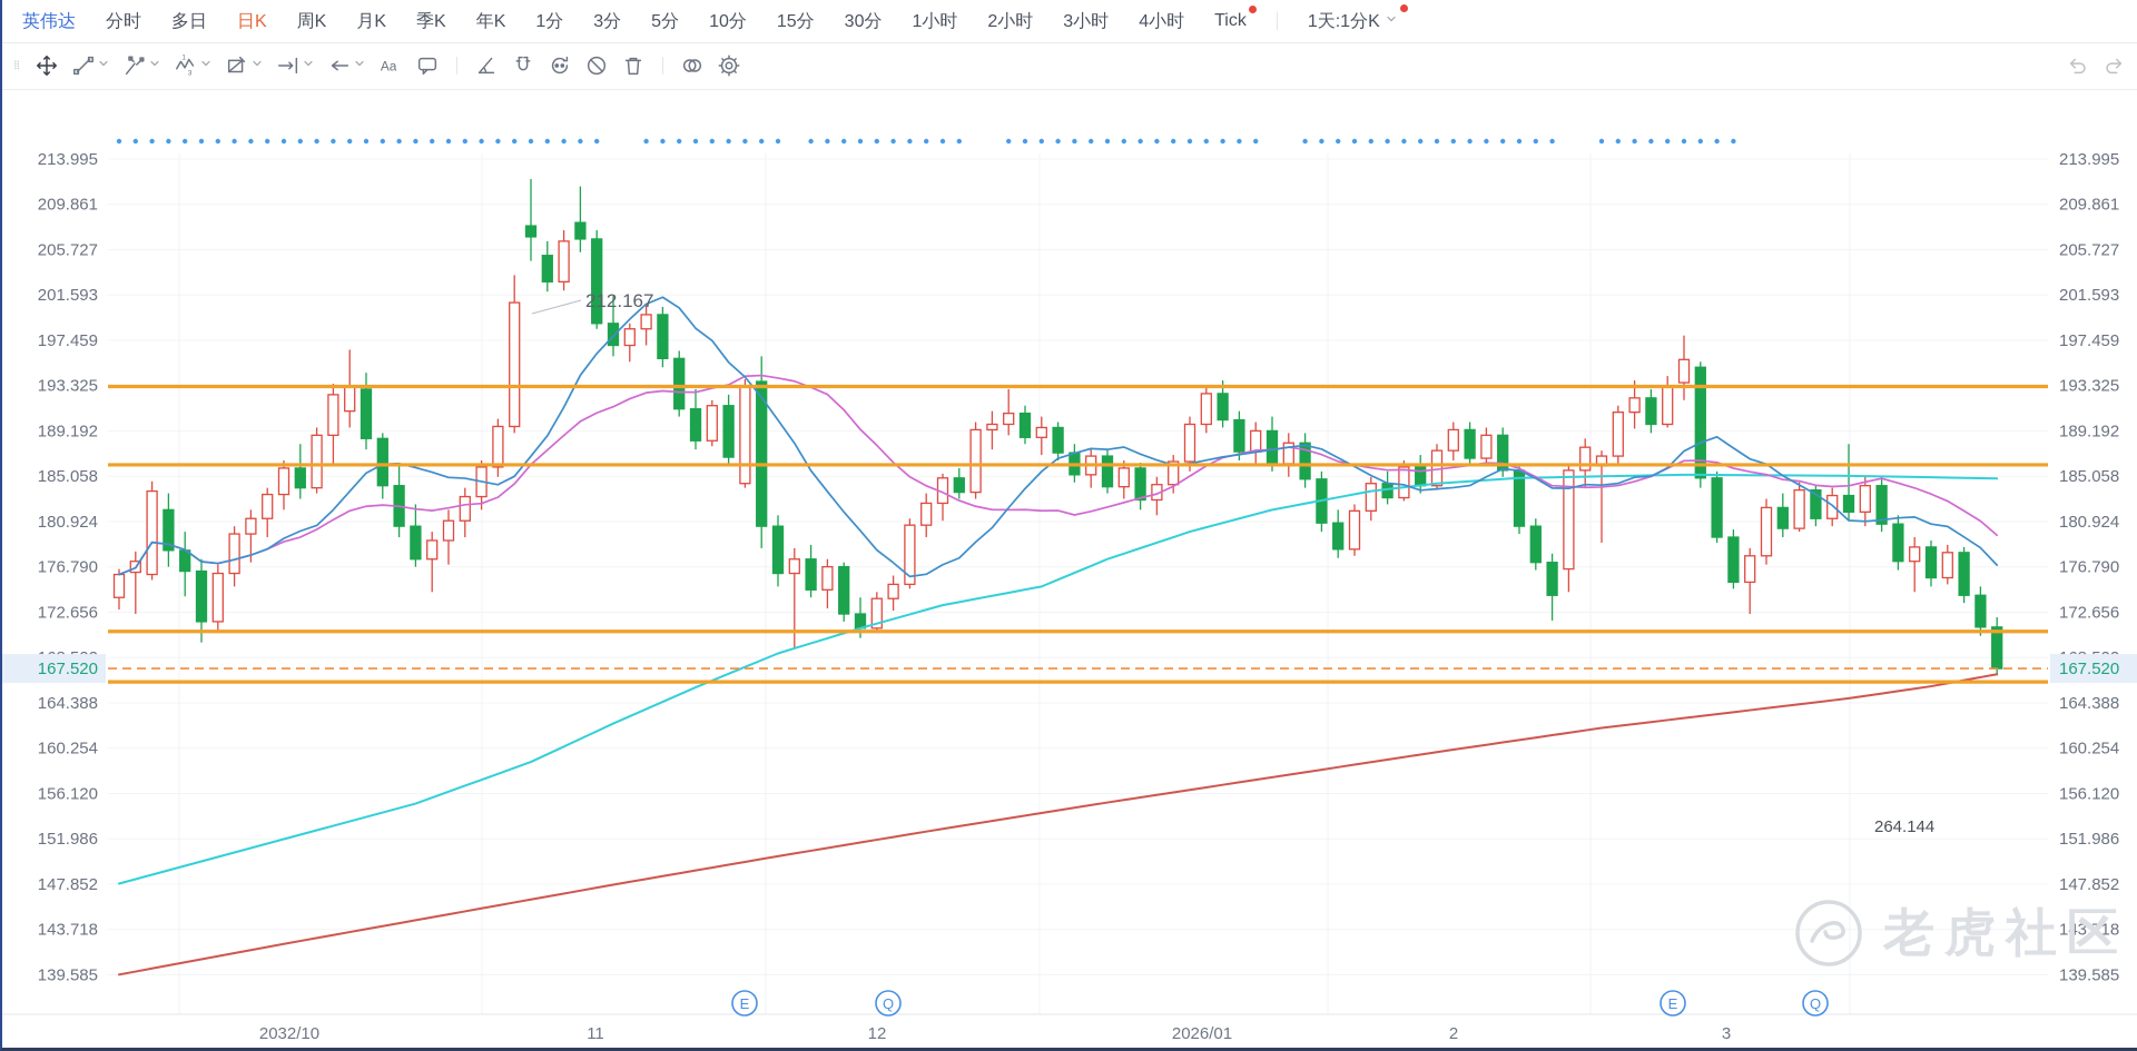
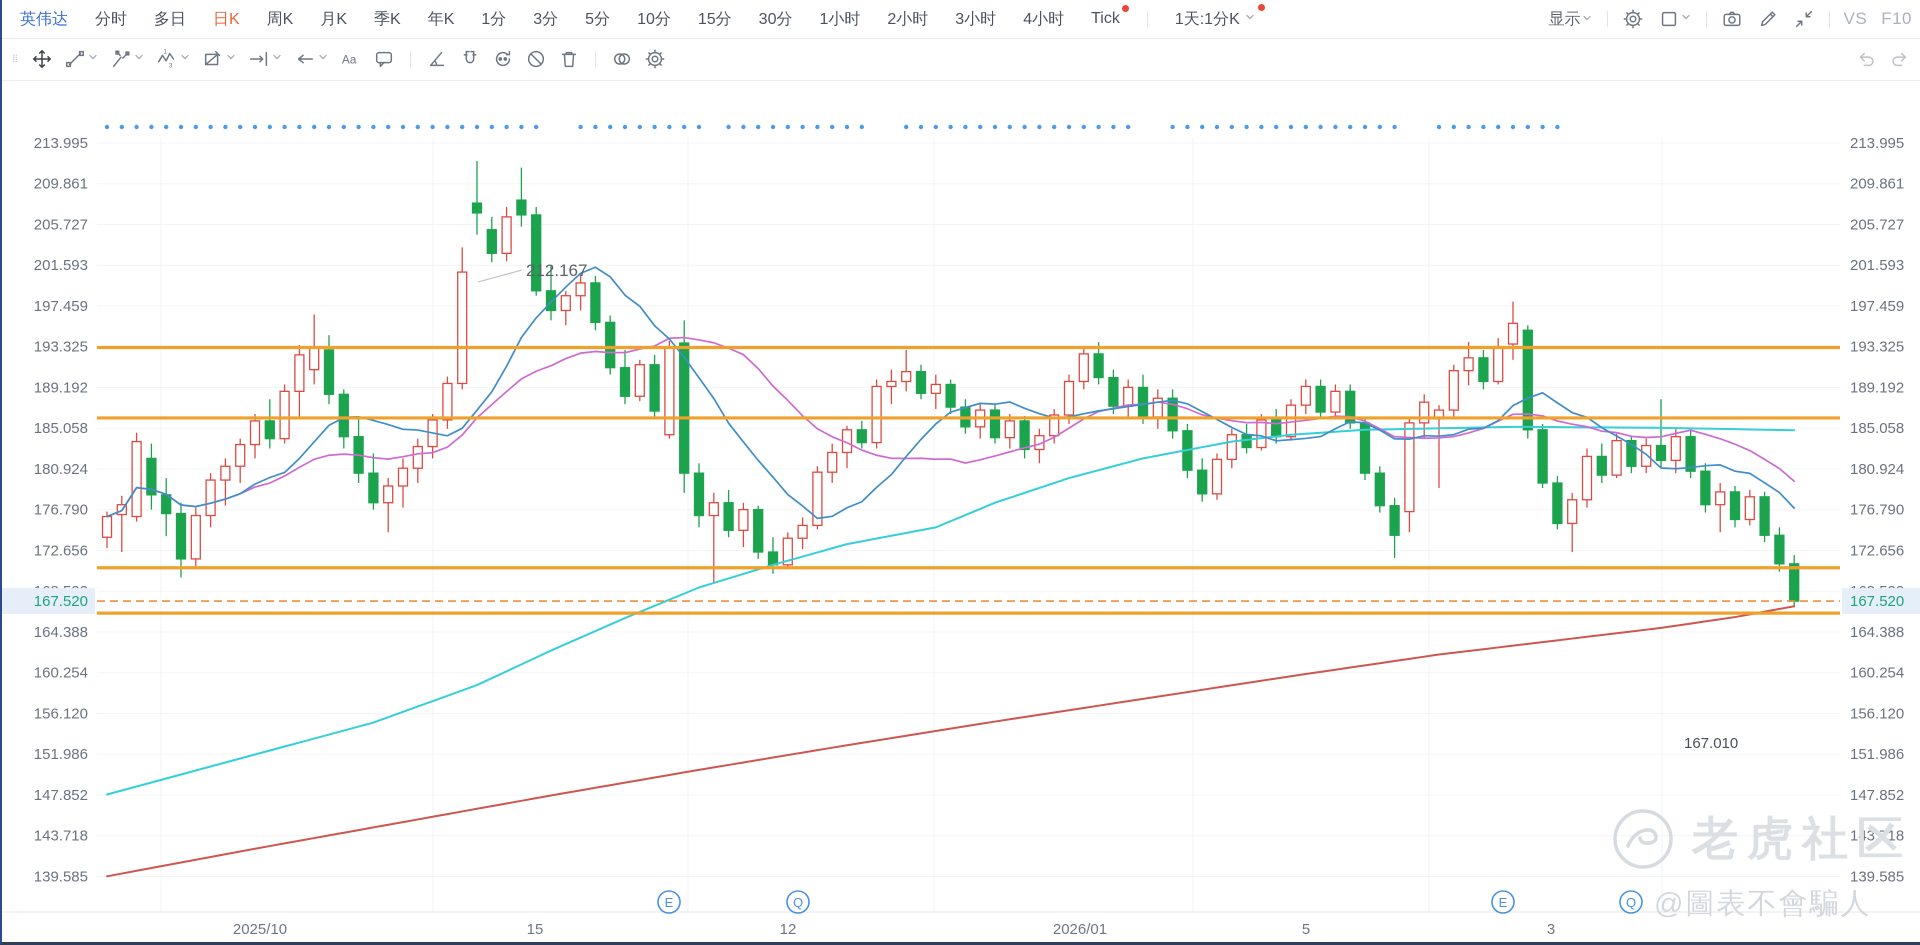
  英伟达
  分时
  多日
  日K
  周K
  月K
  季K
  年K
  1分
  3分
  5分
  10分
  15分
  30分
  1小时
  2小时
  3小时
  4小时
  Tick
  1天:1分K
+ 显示
+ VS
+ F10
  Aa
  212.167
- 264.144
+ 167.010
  213.995
  213.995
  209.861
  209.861
  205.727
  205.727
  201.593
  201.593
  197.459
  197.459
  193.325
  193.325
  189.192
  189.192
  185.058
  185.058
  180.924
  180.924
  176.790
  176.790
  172.656
  172.656
  164.388
  164.388
  160.254
  160.254
  156.120
  156.120
  151.986
  151.986
  147.852
  147.852
  143.718
  143.718
  139.585
  139.585
  167.520
  167.520
  E
  Q
  E
  Q
- 2032/10
+ 2025/10
- 11
+ 15
  12
  2026/01
- 2
+ 5
  3
  老虎社区
+ @圖表不會騙人
